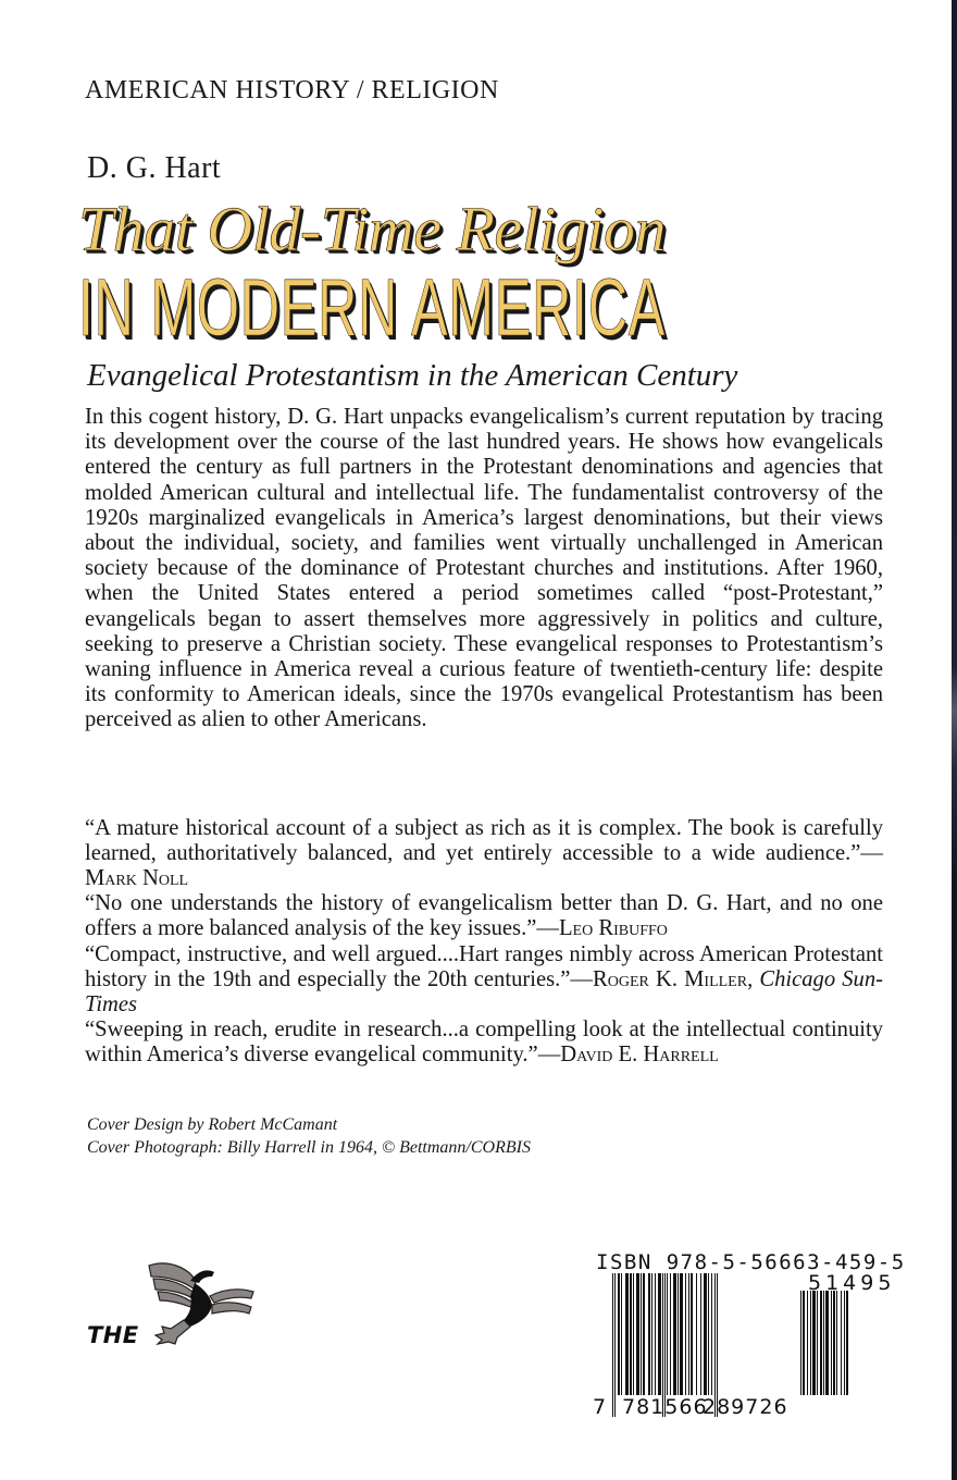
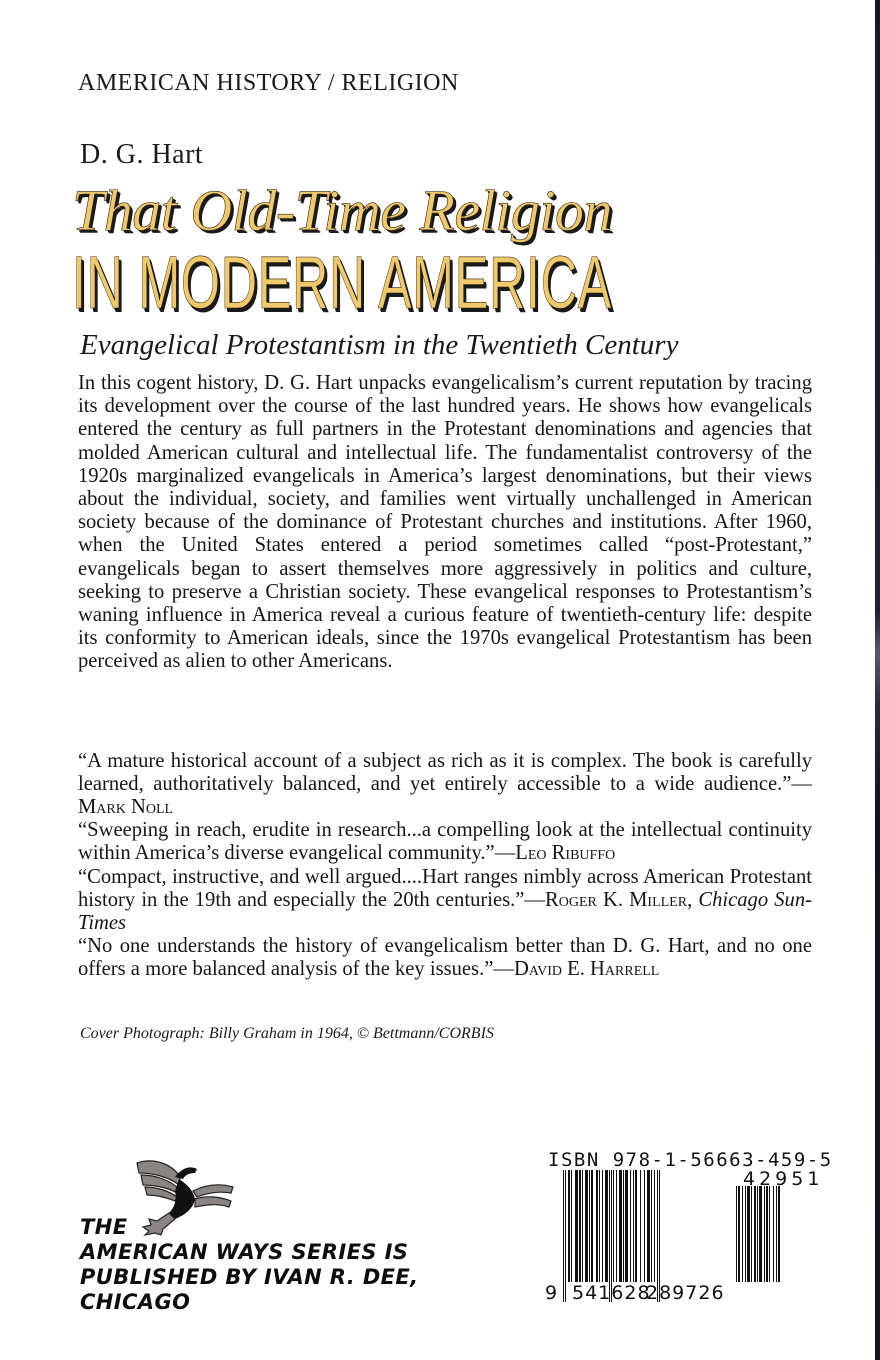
  AMERICAN HISTORY / RELIGION
  D. G. Hart
  That Old-Time Religion
  IN MODERN AMERICA
- Evangelical Protestantism in the American Century
+ Evangelical Protestantism in the Twentieth Century
  In this cogent history, D. G. Hart unpacks evangelicalism’s current reputation by tracing its development over the course of the last hundred years. He shows how evangelicals entered the century as full partners in the Protestant denominations and agencies that molded American cultural and intellectual life. The fundamen­talist controversy of the 1920s marginalized evangelicals in America’s largest denominations, but their views about the individual, society, and families went vir­tually unchallenged in American society because of the dominance of Protestant churches and institutions. After 1960, when the United States entered a period sometimes called “post-Protestant,” evangelicals began to assert themselves more aggressively in politics and culture, seeking to preserve a Christian society. These evangelical responses to Protestantism’s waning influence in America reveal a curi­ous feature of twentieth-century life: despite its conformity to American ideals, since the 1970s evangelical Protestantism has been perceived as alien to other Americans.
  “A mature historical account of a subject as rich as it is complex. The book is care­fully learned, authoritatively balanced, and yet entirely accessible to a wide audi­ence.”—Mark Noll
- “No one understands the history of evangelicalism better than D. G. Hart, and no one offers a more balanced analysis of the key issues.”—Leo Ribuffo
+ “Sweeping in reach, erudite in research...a compelling look at the intellectual con­tinuity within America’s diverse evangelical community.”—Leo Ribuffo
  “Compact, instructive, and well argued....Hart ranges nimbly across American Protestant history in the 19th and especially the 20th centuries.”—Roger K. Miller, Chicago Sun-Times
- “Sweeping in reach, erudite in research...a compelling look at the intellectual con­tinuity within America’s diverse evangelical community.”—David E. Harrell
+ “No one understands the history of evangelicalism better than D. G. Hart, and no one offers a more balanced analysis of the key issues.”—David E. Harrell
- Cover Design by Robert McCamant
- Cover Photograph: Billy Harrell in 1964, © Bettmann/CORBIS
+ Cover Photograph: Billy Graham in 1964, © Bettmann/CORBIS
  THE
+ AMERICAN WAYS SERIES IS
+ PUBLISHED BY IVAN R. DEE,
+ CHICAGO
- ISBN 978-5-56663-459-5
+ ISBN 978-1-56663-459-5
- 7
+ 9
- 781566
+ 541628
  289726
- 51495
+ 42951
